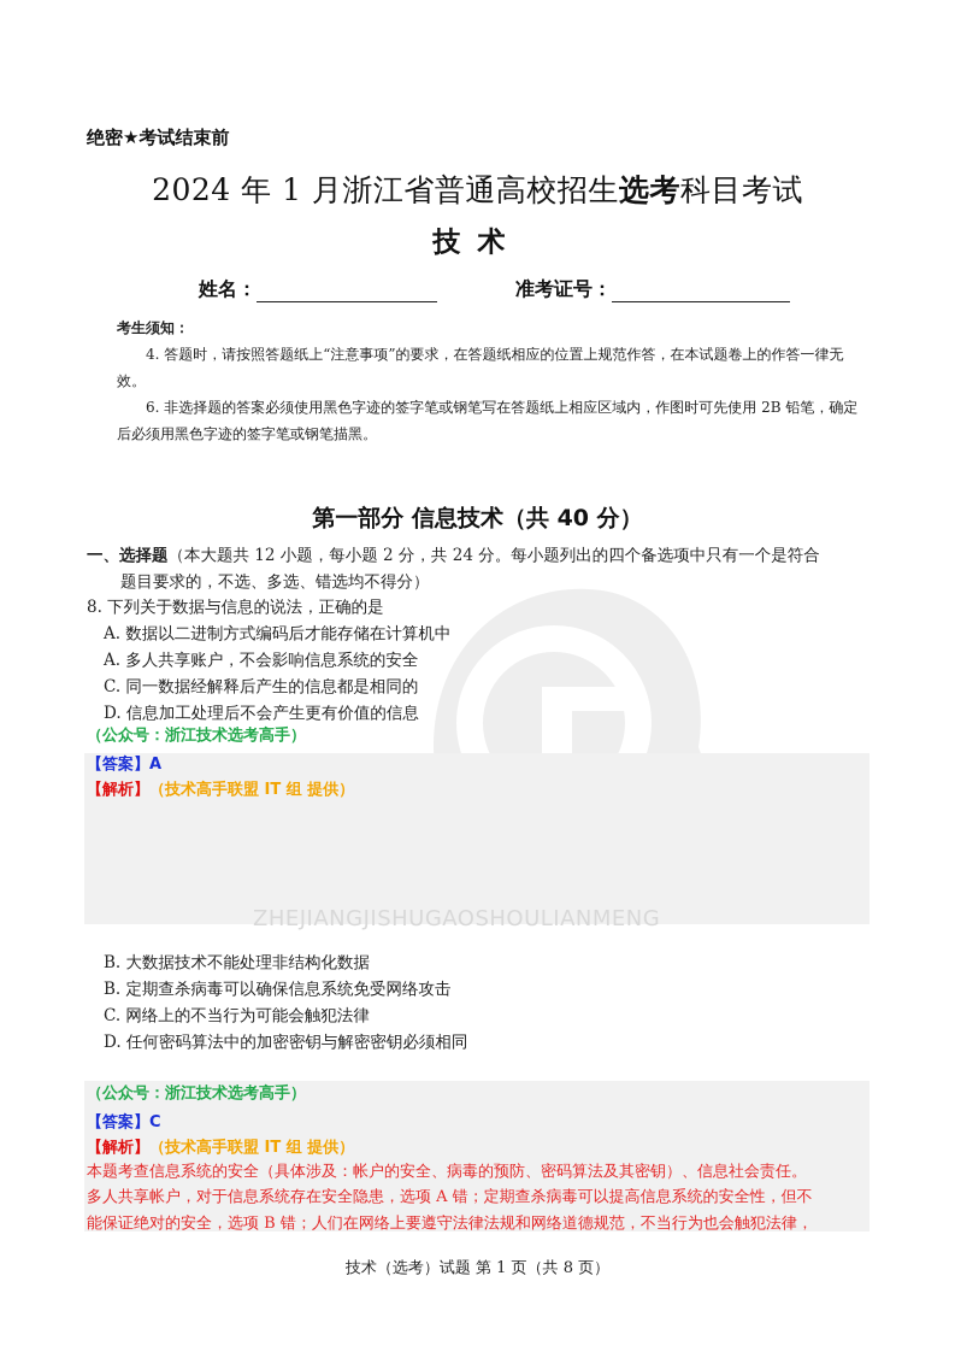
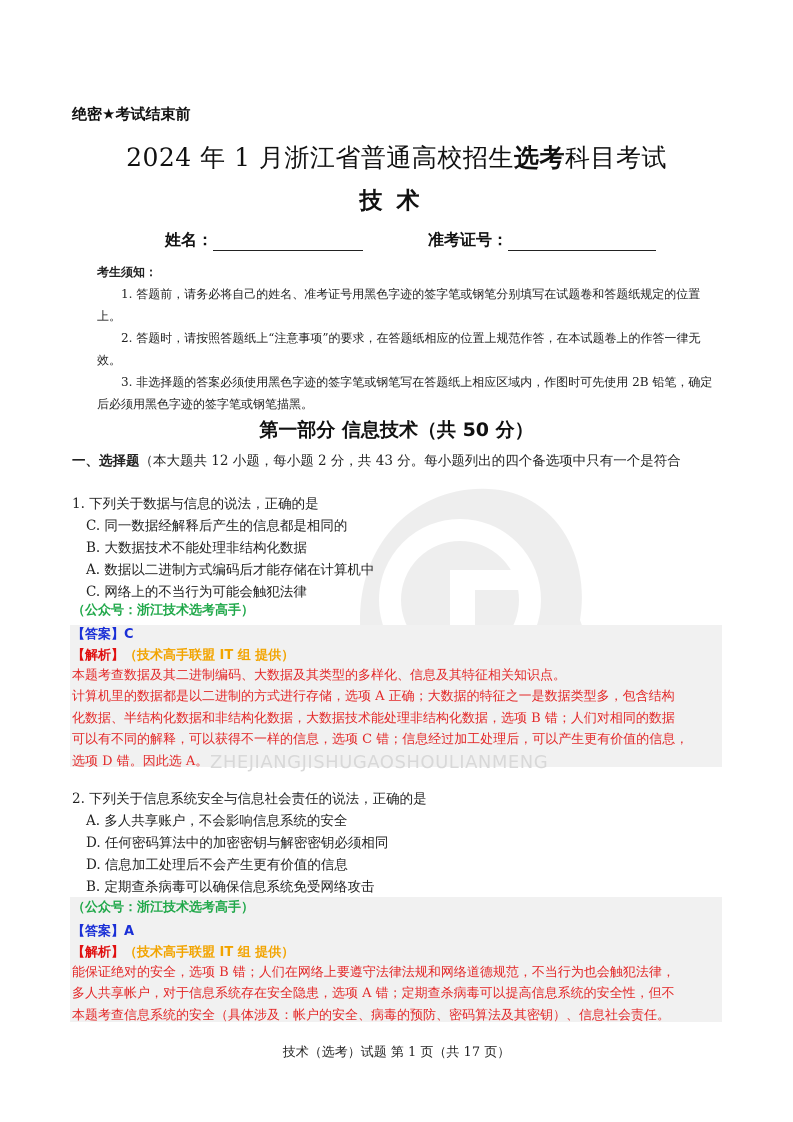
  绝密★考试结束前
  2024 年 1 月浙江省普通高校招生选考科目考试
  技术
  姓名：
  准考证号：
  考生须知：
+ 1. 答题前，请务必将自己的姓名、准考证号用黑色字迹的签字笔或钢笔分别填写在试题卷和答题纸规定的位置上。
- 4. 答题时，请按照答题纸上“注意事项”的要求，在答题纸相应的位置上规范作答，在本试题卷上的作答一律无效。
+ 2. 答题时，请按照答题纸上“注意事项”的要求，在答题纸相应的位置上规范作答，在本试题卷上的作答一律无效。
- 6. 非选择题的答案必须使用黑色字迹的签字笔或钢笔写在答题纸上相应区域内，作图时可先使用 2B 铅笔，确定后必须用黑色字迹的签字笔或钢笔描黑。
+ 3. 非选择题的答案必须使用黑色字迹的签字笔或钢笔写在答题纸上相应区域内，作图时可先使用 2B 铅笔，确定后必须用黑色字迹的签字笔或钢笔描黑。
- 第一部分 信息技术（共 40 分）
+ 第一部分 信息技术（共 50 分）
- 一、选择题（本大题共 12 小题，每小题 2 分，共 24 分。每小题列出的四个备选项中只有一个是符合
+ 一、选择题（本大题共 12 小题，每小题 2 分，共 43 分。每小题列出的四个备选项中只有一个是符合
- 题目要求的，不选、多选、错选均不得分）
- 8. 下列关于数据与信息的说法，正确的是
+ 1. 下列关于数据与信息的说法，正确的是
- A. 数据以二进制方式编码后才能存储在计算机中
+ C. 同一数据经解释后产生的信息都是相同的
- A. 多人共享账户，不会影响信息系统的安全
+ B. 大数据技术不能处理非结构化数据
- C. 同一数据经解释后产生的信息都是相同的
+ A. 数据以二进制方式编码后才能存储在计算机中
- D. 信息加工处理后不会产生更有价值的信息
+ C. 网络上的不当行为可能会触犯法律
  （公众号：浙江技术选考高手）
- 【答案】A
+ 【答案】C
  【解析】（技术高手联盟 IT 组 提供）
+ 本题考查数据及其二进制编码、大数据及其类型的多样化、信息及其特征相关知识点。
+ 计算机里的数据都是以二进制的方式进行存储，选项 A 正确；大数据的特征之一是数据类型多，包含结构
+ 化数据、半结构化数据和非结构化数据，大数据技术能处理非结构化数据，选项 B 错；人们对相同的数据
+ 可以有不同的解释，可以获得不一样的信息，选项 C 错；信息经过加工处理后，可以产生更有价值的信息，
+ 选项 D 错。因此选 A。
  ZHEJIANGJISHUGAOSHOULIANMENG
+ 2. 下列关于信息系统安全与信息社会责任的说法，正确的是
- B. 大数据技术不能处理非结构化数据
+ A. 多人共享账户，不会影响信息系统的安全
- B. 定期查杀病毒可以确保信息系统免受网络攻击
+ D. 任何密码算法中的加密密钥与解密密钥必须相同
- C. 网络上的不当行为可能会触犯法律
+ D. 信息加工处理后不会产生更有价值的信息
- D. 任何密码算法中的加密密钥与解密密钥必须相同
+ B. 定期查杀病毒可以确保信息系统免受网络攻击
  （公众号：浙江技术选考高手）
- 【答案】C
+ 【答案】A
  【解析】（技术高手联盟 IT 组 提供）
- 本题考查信息系统的安全（具体涉及：帐户的安全、病毒的预防、密码算法及其密钥）、信息社会责任。
+ 能保证绝对的安全，选项 B 错；人们在网络上要遵守法律法规和网络道德规范，不当行为也会触犯法律，
  多人共享帐户，对于信息系统存在安全隐患，选项 A 错；定期查杀病毒可以提高信息系统的安全性，但不
- 能保证绝对的安全，选项 B 错；人们在网络上要遵守法律法规和网络道德规范，不当行为也会触犯法律，
+ 本题考查信息系统的安全（具体涉及：帐户的安全、病毒的预防、密码算法及其密钥）、信息社会责任。
- 技术（选考）试题 第 1 页（共 8 页）
+ 技术（选考）试题 第 1 页（共 17 页）
